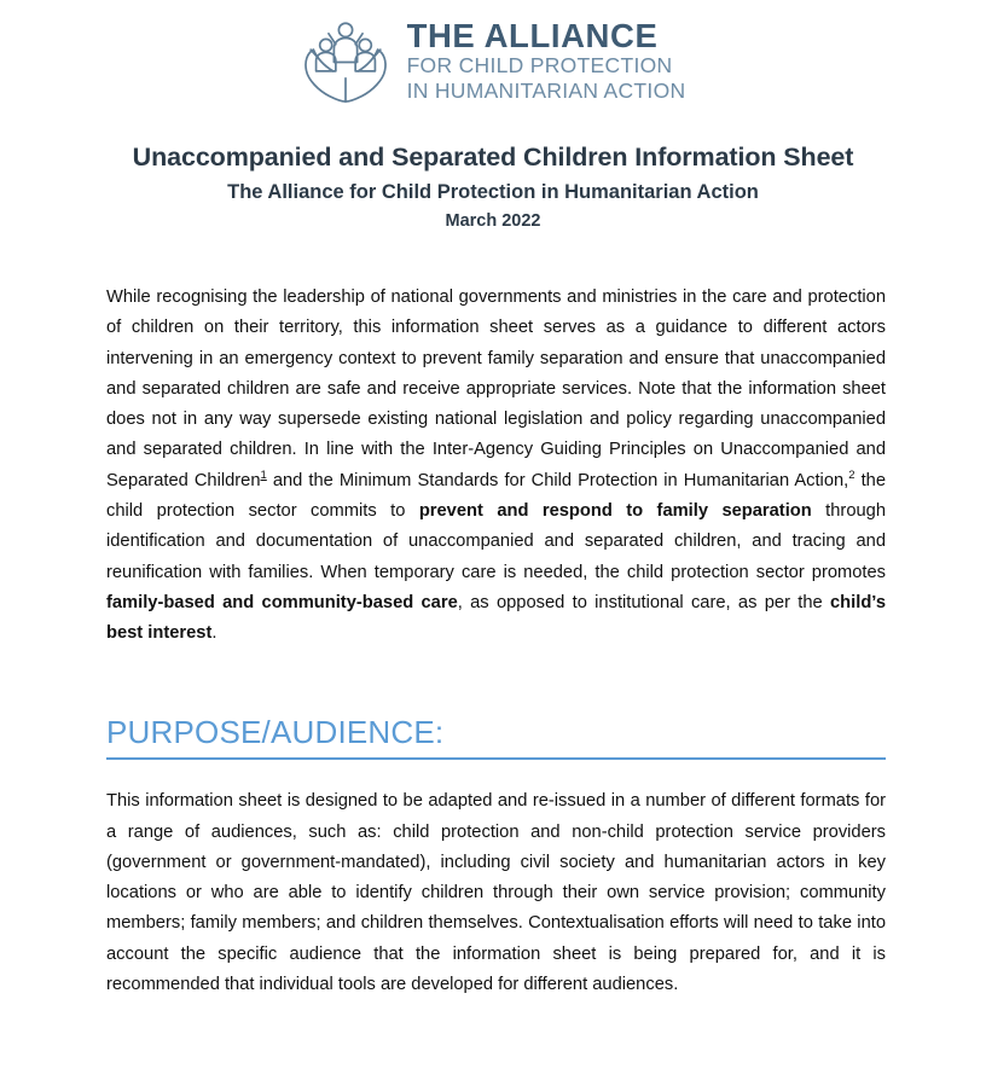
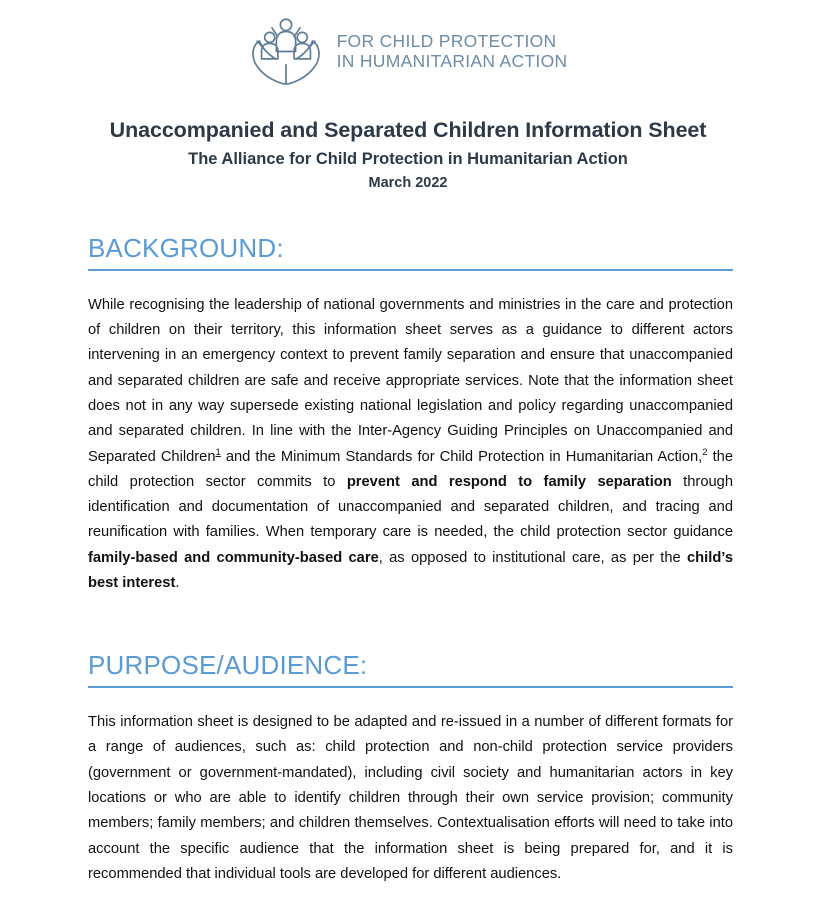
- THE ALLIANCE
  FOR CHILD PROTECTION
  IN HUMANITARIAN ACTION
  Unaccompanied and Separated Children Information Sheet
  The Alliance for Child Protection in Humanitarian Action
  March 2022
+ BACKGROUND:
- While recognising the leadership of national governments and ministries in the care and protection of children on their territory, this information sheet serves as a guidance to different actors intervening in an emergency context to prevent family separation and ensure that unaccompanied and separated children are safe and receive appropriate services. Note that the information sheet does not in any way supersede existing national legislation and policy regarding unaccompanied and separated children. In line with the Inter-Agency Guiding Principles on Unaccompanied and Separated Children1 and the Minimum Standards for Child Protection in Humanitarian Action,2 the child protection sector commits to prevent and respond to family separation through identification and documentation of unaccompanied and separated children, and tracing and reunification with families. When temporary care is needed, the child protection sector promotes family-based and community-based care, as opposed to institutional care, as per the child’s best interest.
+ While recognising the leadership of national governments and ministries in the care and protection of children on their territory, this information sheet serves as a guidance to different actors intervening in an emergency context to prevent family separation and ensure that unaccompanied and separated children are safe and receive appropriate services. Note that the information sheet does not in any way supersede existing national legislation and policy regarding unaccompanied and separated children. In line with the Inter-Agency Guiding Principles on Unaccompanied and Separated Children1 and the Minimum Standards for Child Protection in Humanitarian Action,2 the child protection sector commits to prevent and respond to family separation through identification and documentation of unaccompanied and separated children, and tracing and reunification with families. When temporary care is needed, the child protection sector guidance family-based and community-based care, as opposed to institutional care, as per the child’s best interest.
  PURPOSE/AUDIENCE:
  This information sheet is designed to be adapted and re-issued in a number of different formats for a range of audiences, such as: child protection and non-child protection service providers (government or government-mandated), including civil society and humanitarian actors in key locations or who are able to identify children through their own service provision; community members; family members; and children themselves. Contextualisation efforts will need to take into account the specific audience that the information sheet is being prepared for, and it is recommended that individual tools are developed for different audiences.
